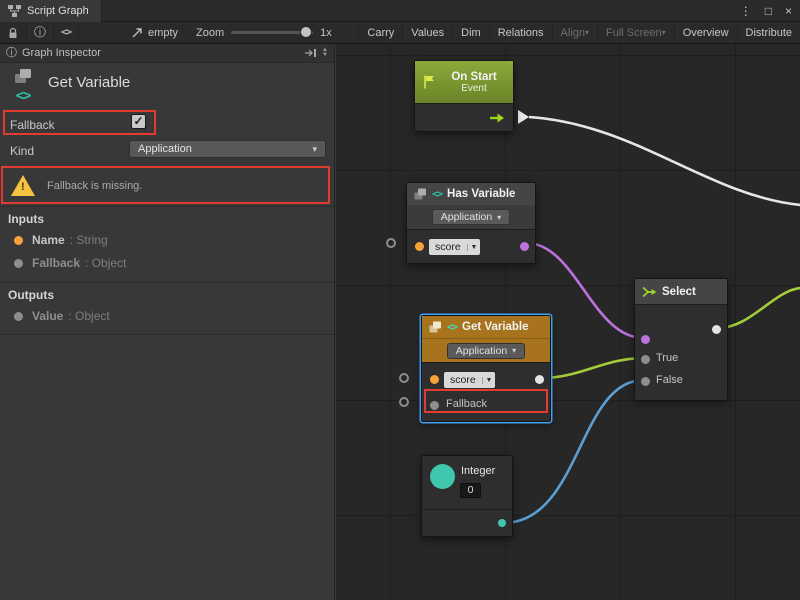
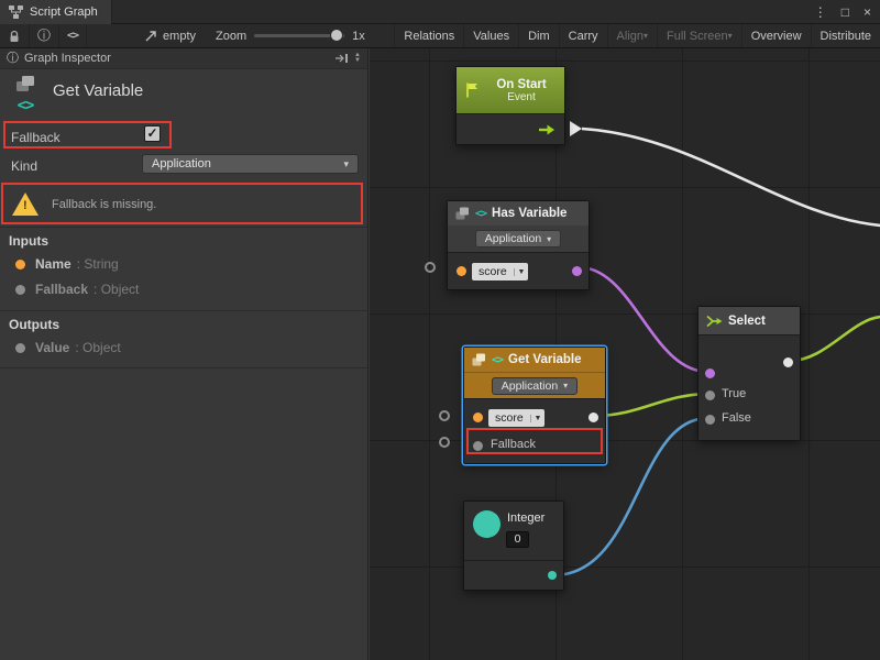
  Script Graph
  ⋮
  □
  ×
  ⓘ
  <>
  empty
  Zoom
  1x
- Carry
+ Relations
  Values
  Dim
- Relations
+ Carry
  Align
  Full Screen
  Overview
  Distribute
  ⓘ
  Graph Inspector
  <>
  Get Variable
  Fallback
  ✓
  Kind
  Application
  !
  Fallback is missing.
  Inputs
  Name
  : String
  Fallback
  : Object
  Outputs
  Value
  : Object
  On Start
  Event
  <>
  Has Variable
  Application
  score
  <>
  Get Variable
  Application
  score
  Fallback
  Select
  True
  False
  Integer
  0
